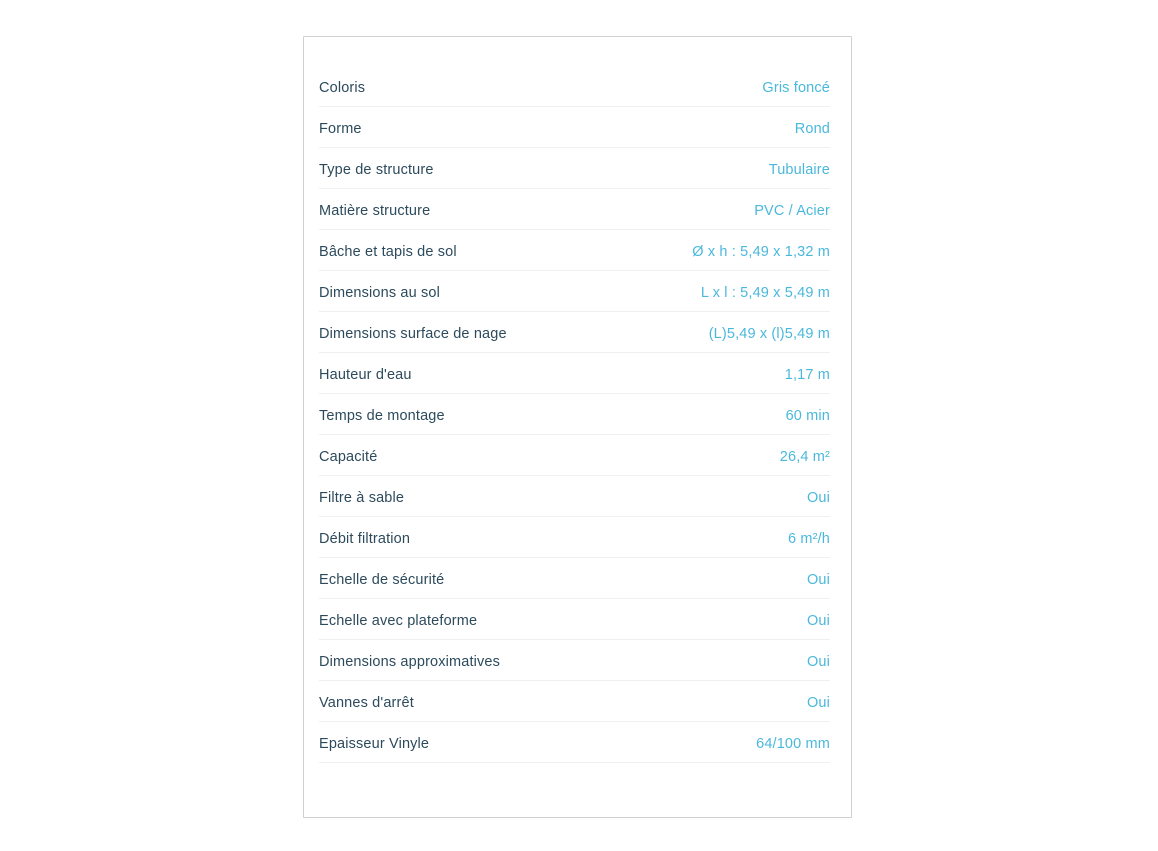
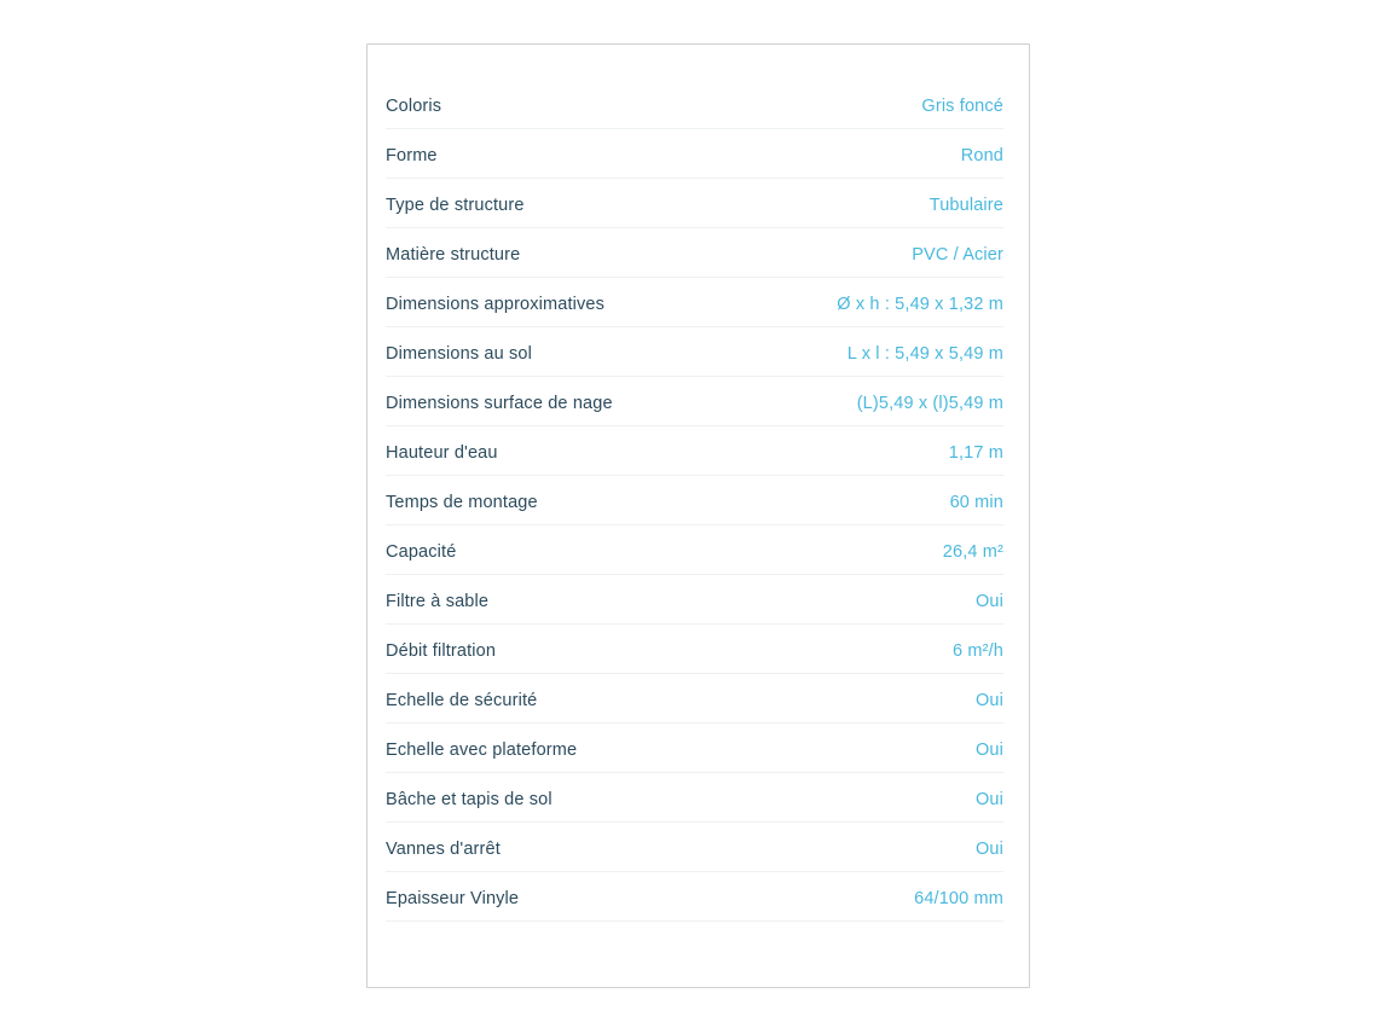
  Coloris
  Gris foncé
  Forme
  Rond
  Type de structure
  Tubulaire
  Matière structure
  PVC / Acier
- Bâche et tapis de sol
+ Dimensions approximatives
  Ø x h : 5,49 x 1,32 m
  Dimensions au sol
  L x l : 5,49 x 5,49 m
  Dimensions surface de nage
  (L)5,49 x (l)5,49 m
  Hauteur d'eau
  1,17 m
  Temps de montage
  60 min
  Capacité
  26,4 m²
  Filtre à sable
  Oui
  Débit filtration
  6 m²/h
  Echelle de sécurité
  Oui
  Echelle avec plateforme
  Oui
- Dimensions approximatives
+ Bâche et tapis de sol
  Oui
  Vannes d'arrêt
  Oui
  Epaisseur Vinyle
  64/100 mm
